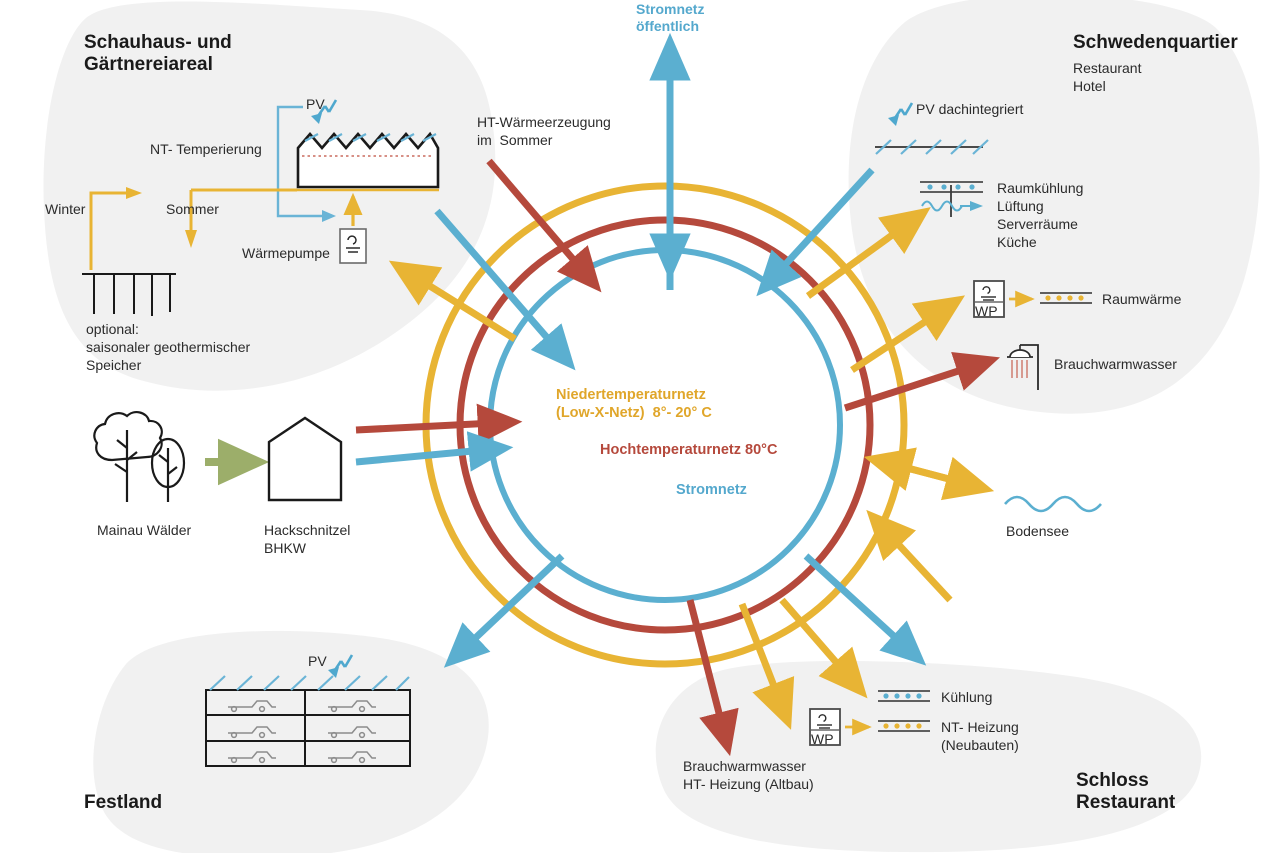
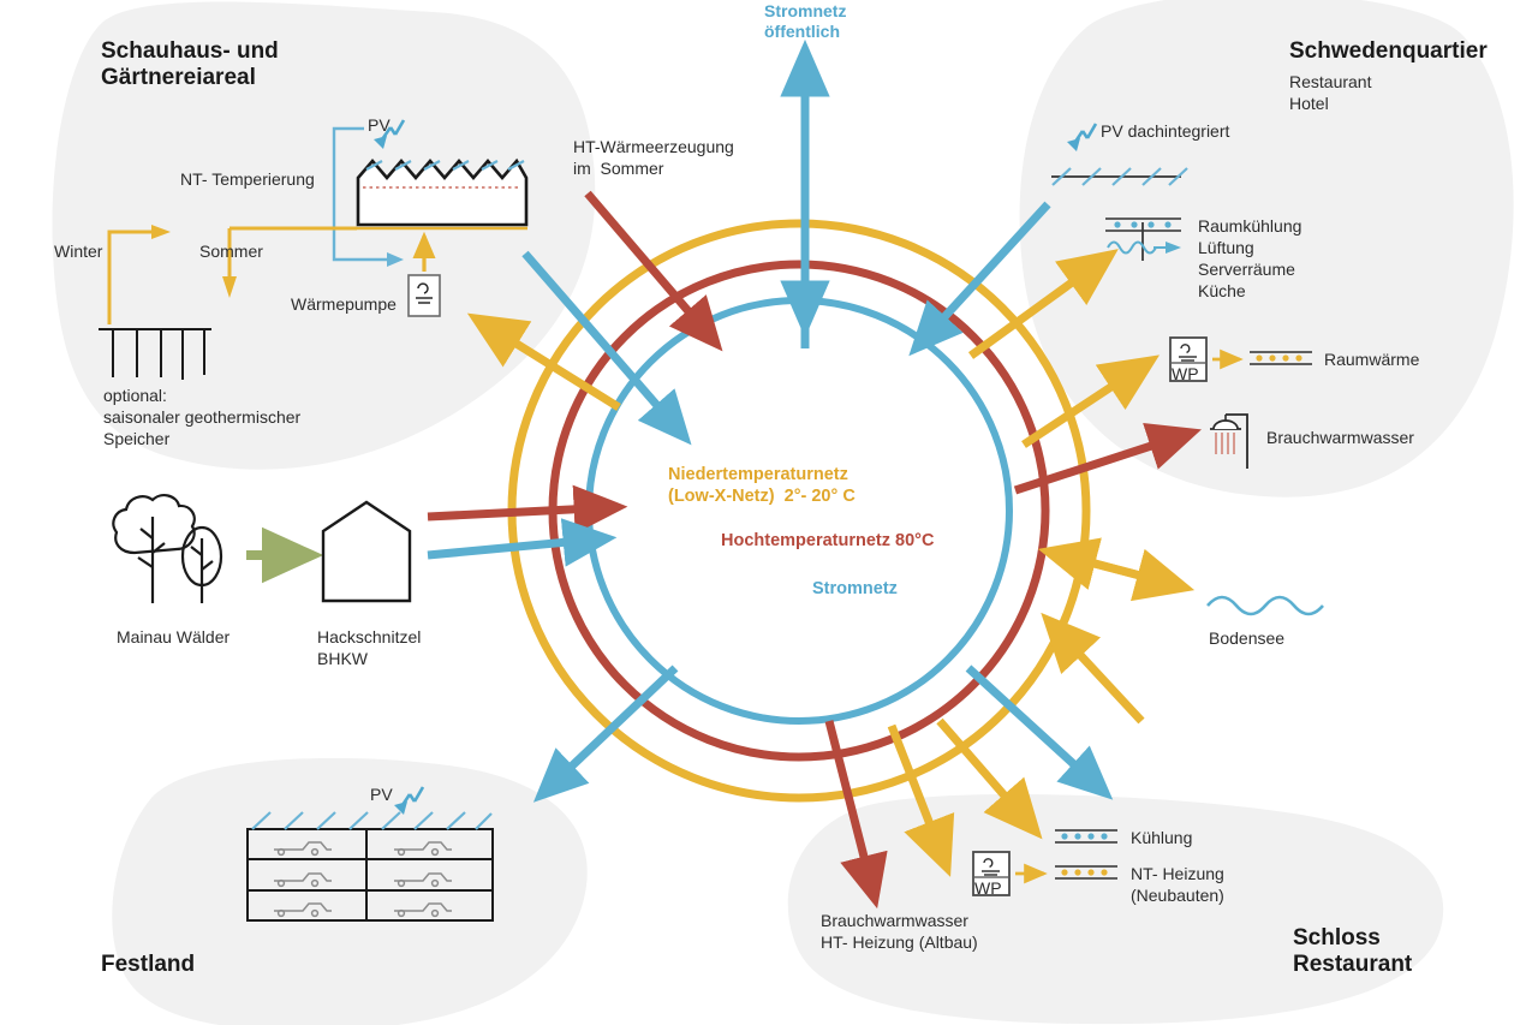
  Niedertemperaturnetz
- (Low-X-Netz) 8°- 20° C
+ (Low-X-Netz) 2°- 20° C
  Hochtemperaturnetz 80°C
  Stromnetz
  Stromnetz
  öffentlich
  HT-Wärmeerzeugung
  im Sommer
  Schauhaus- und
  Gärtnereiareal
  PV
  NT- Temperierung
  Winter
  Sommer
  Wärmepumpe
  optional:
  saisonaler geothermischer
  Speicher
  Mainau Wälder
  Hackschnitzel
  BHKW
  Bodensee
  Schwedenquartier
  Restaurant
  Hotel
  PV dachintegriert
  Raumkühlung
  Lüftung
  Serverräume
  Küche
  WP
  Raumwärme
  Brauchwarmwasser
  Festland
  PV
  Schloss
  Restaurant
  Brauchwarmwasser
  HT- Heizung (Altbau)
  Kühlung
  WP
  NT- Heizung
  (Neubauten)
